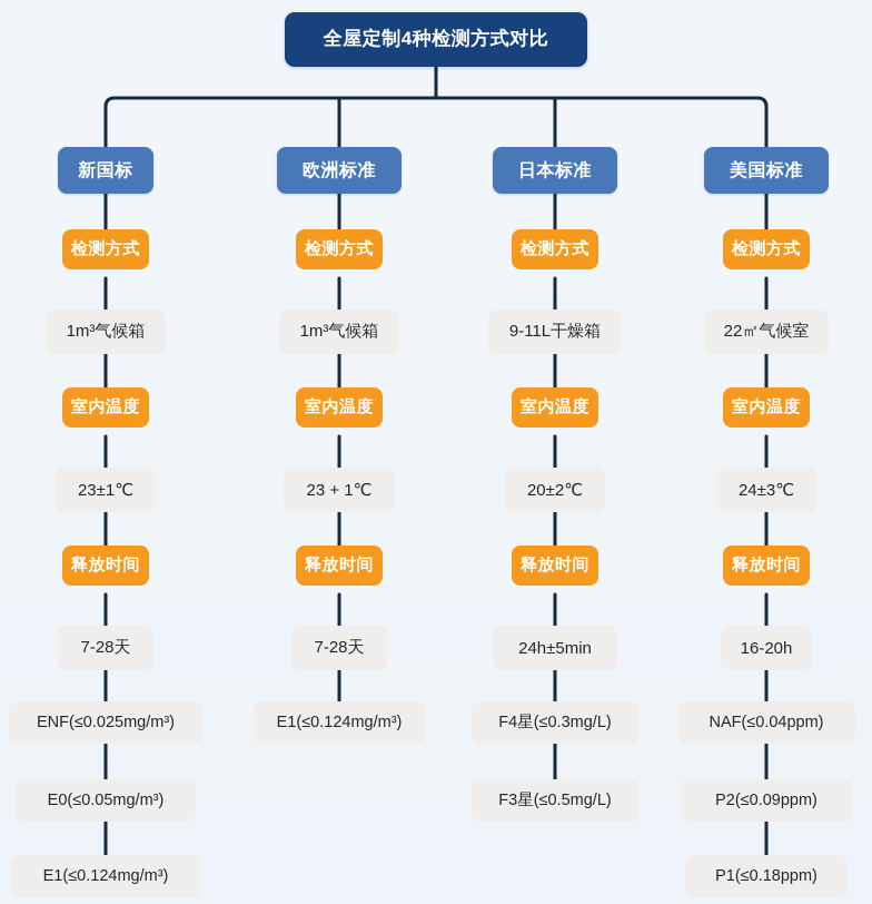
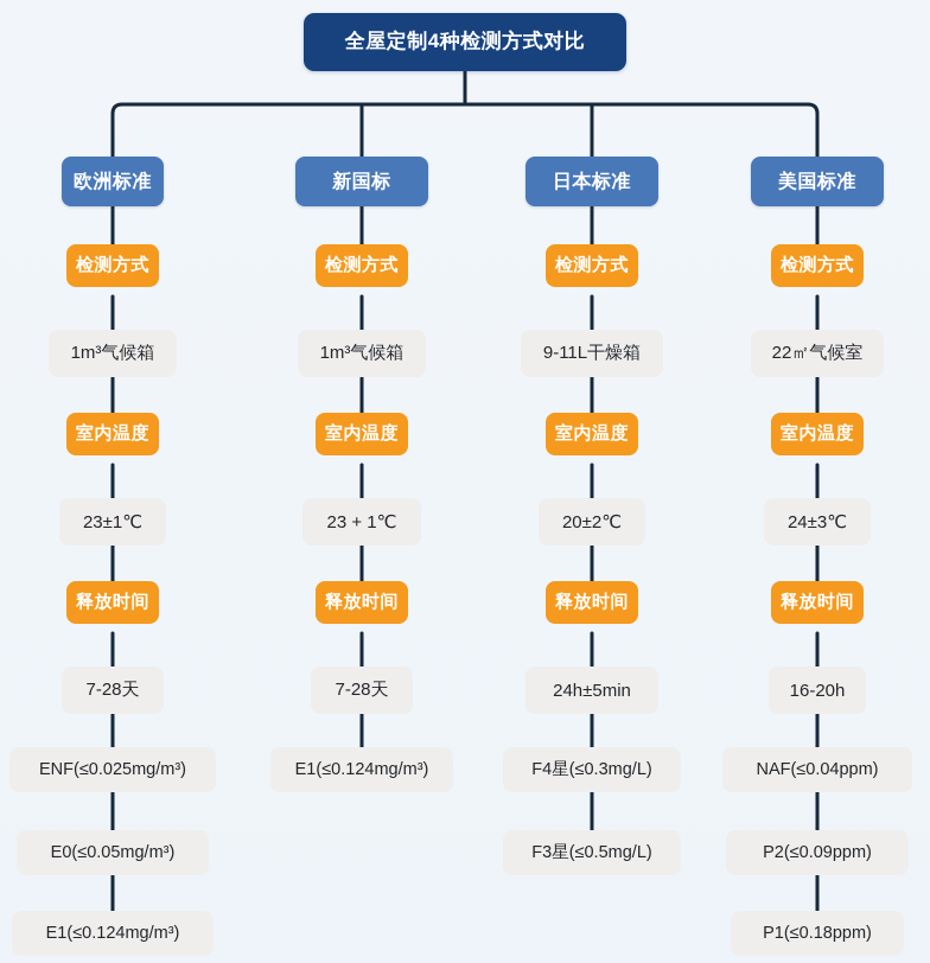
  全屋定制4种检测方式对比
- 新国标
+ 欧洲标准
  检测方式
  1m³气候箱
  室内温度
  23±1℃
  释放时间
  7-28天
  ENF(≤0.025mg/m³)
  E0(≤0.05mg/m³)
  E1(≤0.124mg/m³)
- 欧洲标准
+ 新国标
  检测方式
  1m³气候箱
  室内温度
  23 + 1℃
  释放时间
  7-28天
  E1(≤0.124mg/m³)
  日本标准
  检测方式
  9-11L干燥箱
  室内温度
  20±2℃
  释放时间
  24h±5min
  F4星(≤0.3mg/L)
  F3星(≤0.5mg/L)
  美国标准
  检测方式
  22㎡气候室
  室内温度
  24±3℃
  释放时间
  16-20h
  NAF(≤0.04ppm)
  P2(≤0.09ppm)
  P1(≤0.18ppm)
